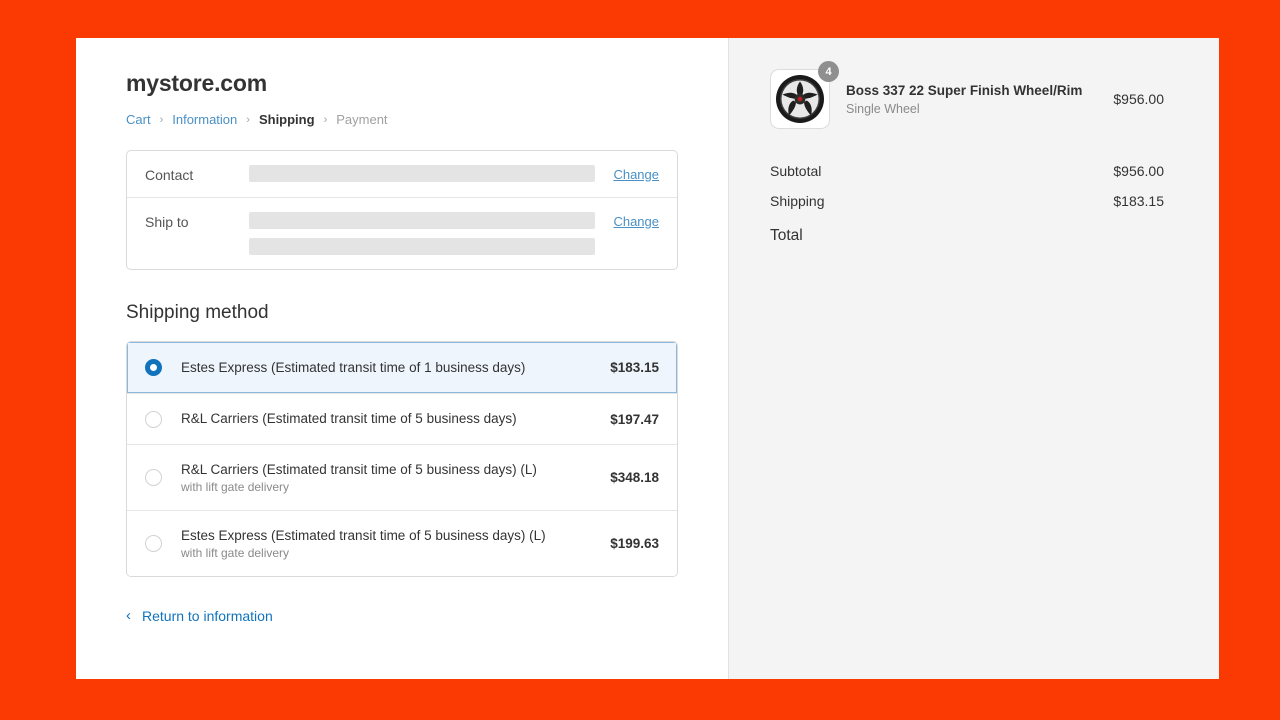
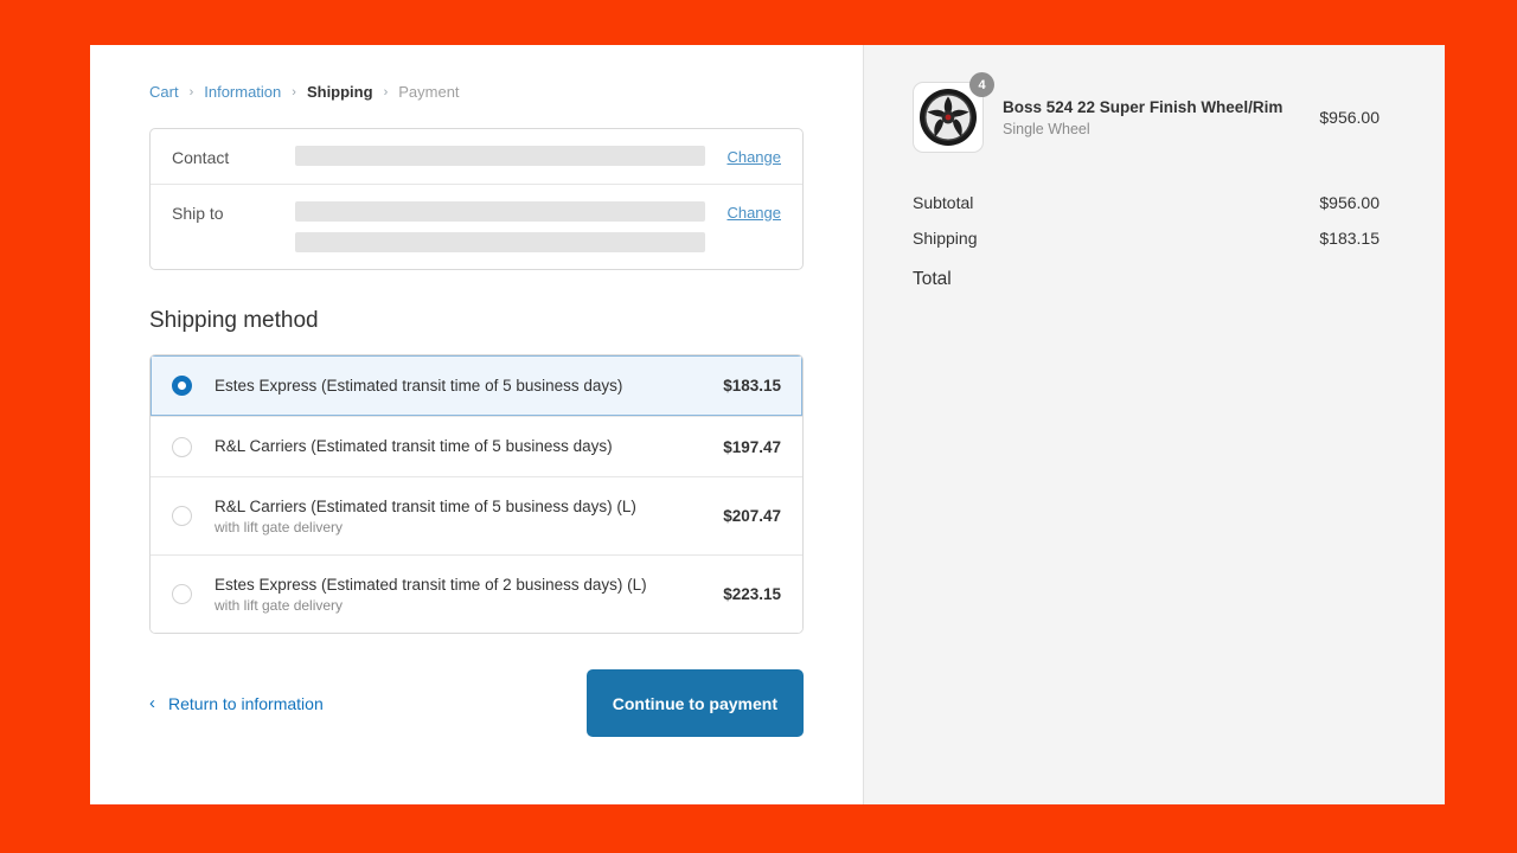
- mystore.com
  Cart
  ›
  Information
  ›
  Shipping
  ›
  Payment
  Contact
  Change
  Ship to
  Change
  Shipping method
- Estes Express (Estimated transit time of 1 business days)
+ Estes Express (Estimated transit time of 5 business days)
  $183.15
  R&L Carriers (Estimated transit time of 5 business days)
  $197.47
  R&L Carriers (Estimated transit time of 5 business days) (L)
  with lift gate delivery
- $348.18
+ $207.47
- Estes Express (Estimated transit time of 5 business days) (L)
+ Estes Express (Estimated transit time of 2 business days) (L)
  with lift gate delivery
- $199.63
+ $223.15
  ‹
  Return to information
+ Continue to payment
  4
- Boss 337 22 Super Finish Wheel/Rim
+ Boss 524 22 Super Finish Wheel/Rim
  Single Wheel
  $956.00
  Subtotal
  $956.00
  Shipping
  $183.15
  Total
